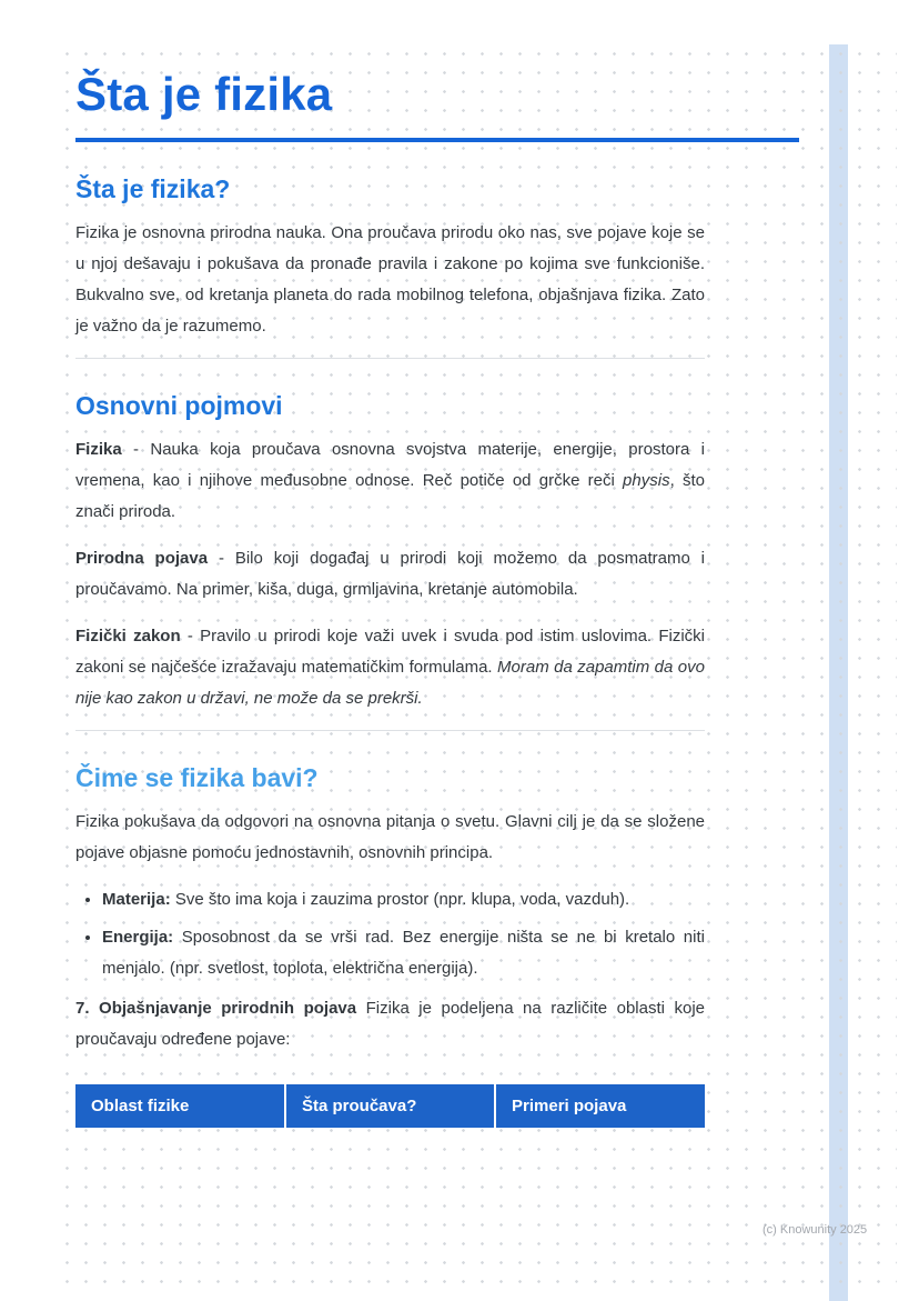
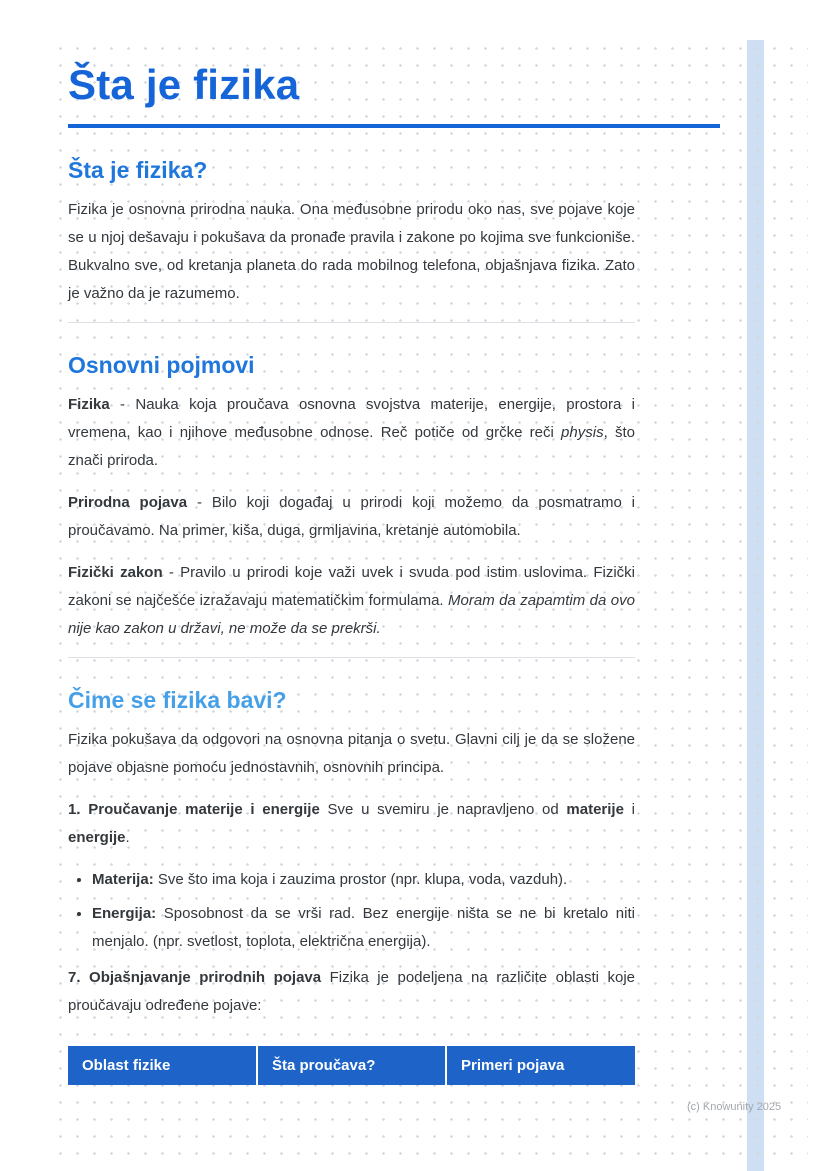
  Šta je fizika
  Šta je fizika?
- Fizika je osnovna prirodna nauka. Ona proučava prirodu oko nas, sve pojave koje se u njoj dešavaju i pokušava da pronađe pravila i zakone po kojima sve funkcioniše. Bukvalno sve, od kretanja planeta do rada mobilnog telefona, objašnjava fizika. Zato je važno da je razumemo.
+ Fizika je osnovna prirodna nauka. Ona međusobne prirodu oko nas, sve pojave koje se u njoj dešavaju i pokušava da pronađe pravila i zakone po kojima sve funkcioniše. Bukvalno sve, od kretanja planeta do rada mobilnog telefona, objašnjava fizika. Zato je važno da je razumemo.
  Osnovni pojmovi
  Fizika - Nauka koja proučava osnovna svojstva materije, energije, prostora i vremena, kao i njihove međusobne odnose. Reč potiče od grčke reči physis, što znači priroda.
  Prirodna pojava - Bilo koji događaj u prirodi koji možemo da posmatramo i proučavamo. Na primer, kiša, duga, grmljavina, kretanje automobila.
  Fizički zakon - Pravilo u prirodi koje važi uvek i svuda pod istim uslovima. Fizički zakoni se najčešće izražavaju matematičkim formulama. Moram da zapamtim da ovo nije kao zakon u državi, ne može da se prekrši.
  Čime se fizika bavi?
  Fizika pokušava da odgovori na osnovna pitanja o svetu. Glavni cilj je da se složene pojave objasne pomoću jednostavnih, osnovnih principa.
+ 1. Proučavanje materije i energije Sve u svemiru je napravljeno od materije i energije.
  Materija: Sve što ima koja i zauzima prostor (npr. klupa, voda, vazduh).
  Energija: Sposobnost da se vrši rad. Bez energije ništa se ne bi kretalo niti menjalo. (npr. svetlost, toplota, električna energija).
  7. Objašnjavanje prirodnih pojava Fizika je podeljena na različite oblasti koje proučavaju određene pojave:
  Oblast fizike	Šta proučava?	Primeri pojava
  (c) Knowunity 2025
